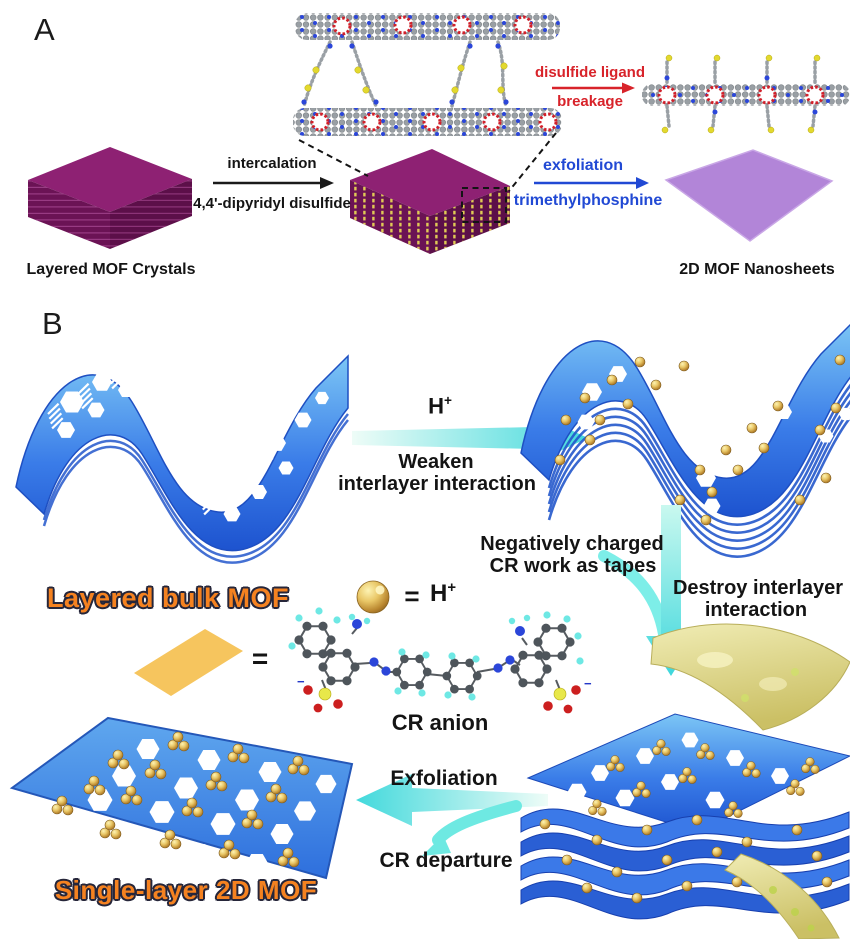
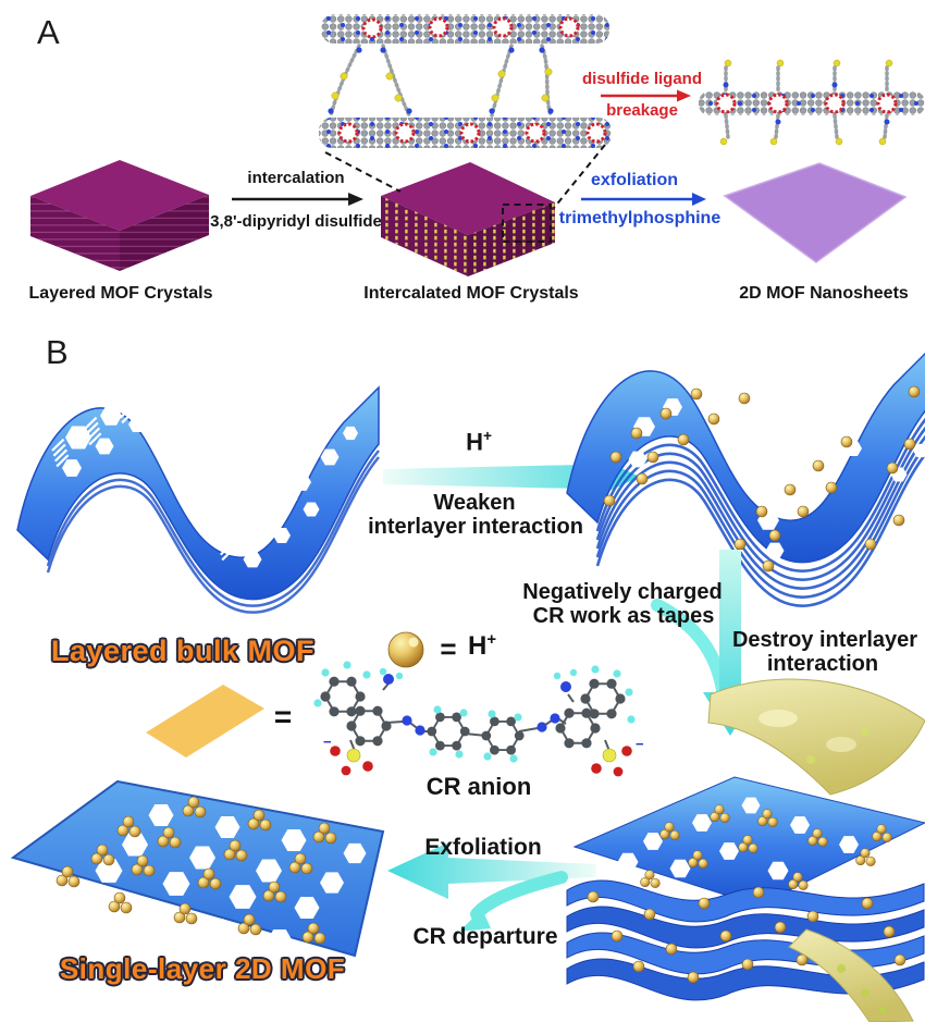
  −
  −
  A
  intercalation
- 4,4'-dipyridyl disulfide
+ 3,8'-dipyridyl disulfide
  disulfide ligand
  breakage
  exfoliation
  trimethylphosphine
  Layered MOF Crystals
+ Intercalated MOF Crystals
  2D MOF Nanosheets
  B
  H+
  Weaken
  interlayer interaction
  Negatively charged
  CR work as tapes
  Destroy interlayer
  interaction
  Layered bulk MOF
  =
  H+
  =
  CR anion
  Exfoliation
  CR departure
  Single-layer 2D MOF
